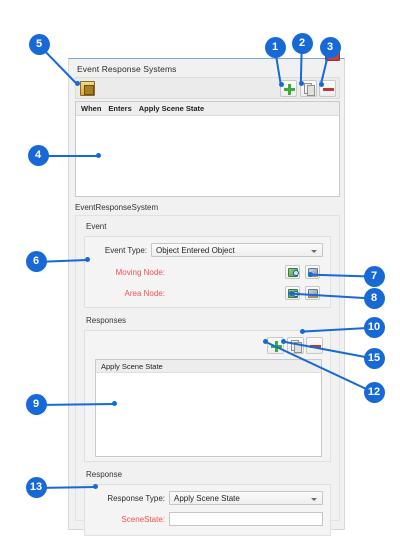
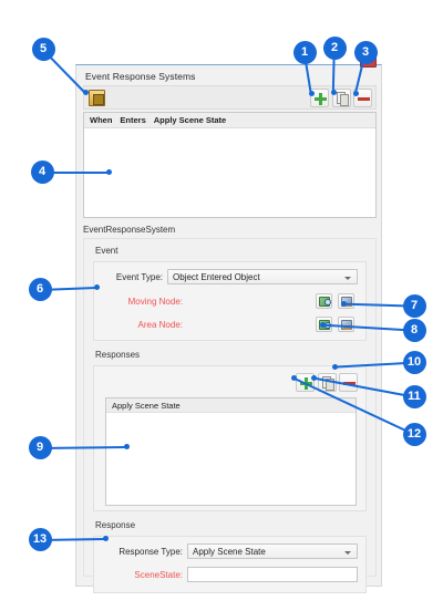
  Event Response Systems
  When
  Enters
  Apply Scene State
  EventResponseSystem
  Event
  Event Type:
  Object Entered Object
  Moving Node:
  Area Node:
  Responses
  Apply Scene State
  Response
  Response Type:
  Apply Scene State
  SceneState:
  1
  2
  3
  4
  5
  6
  7
  8
  10
- 15
+ 11
  12
  9
  13
